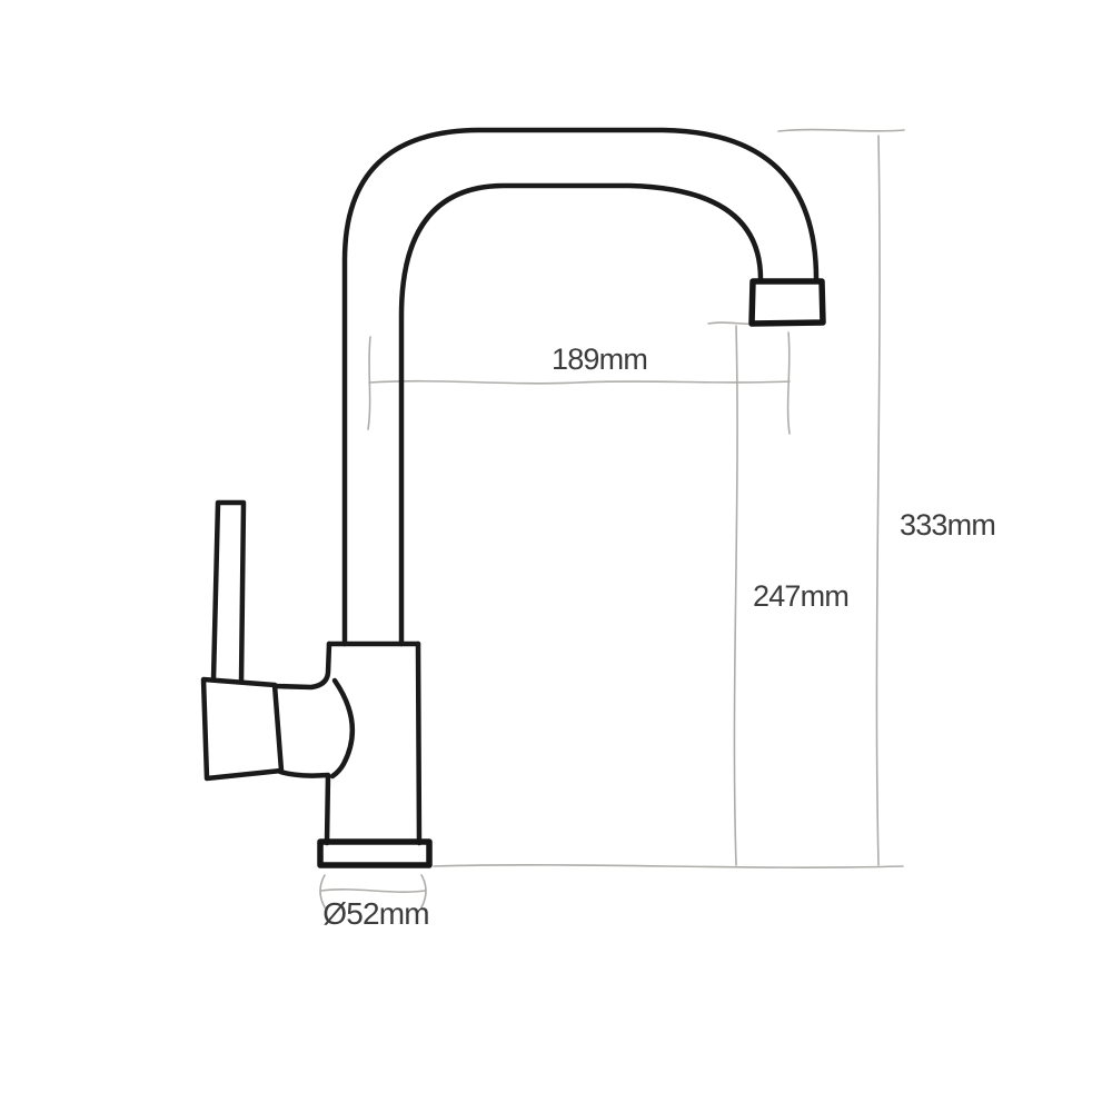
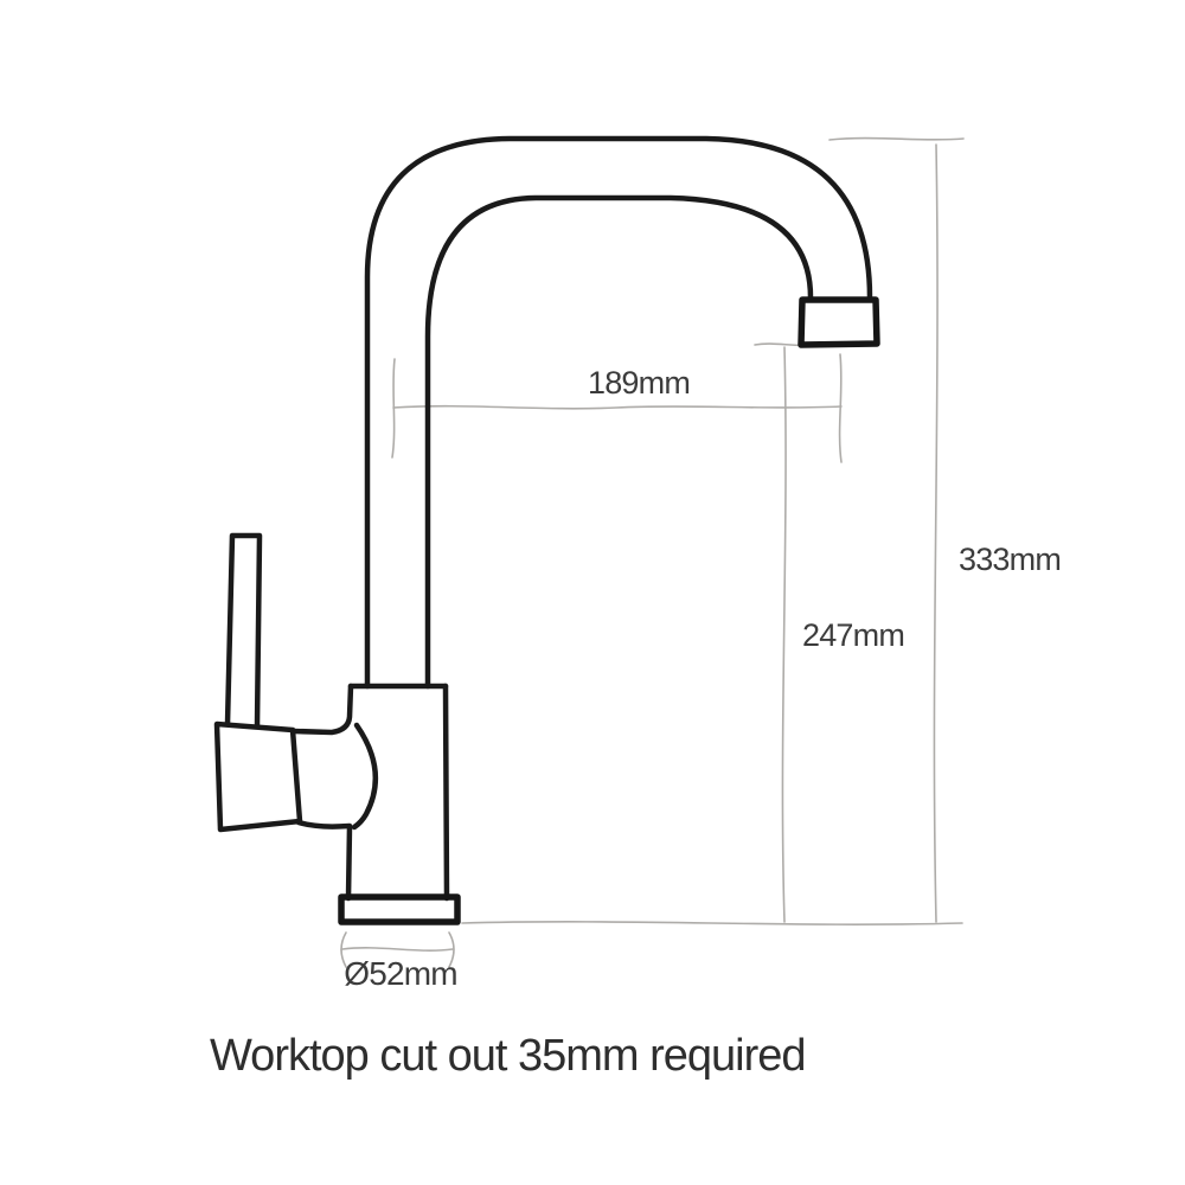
  189mm
  333mm
  247mm
  Ø52mm
+ Worktop cut out 35mm required
